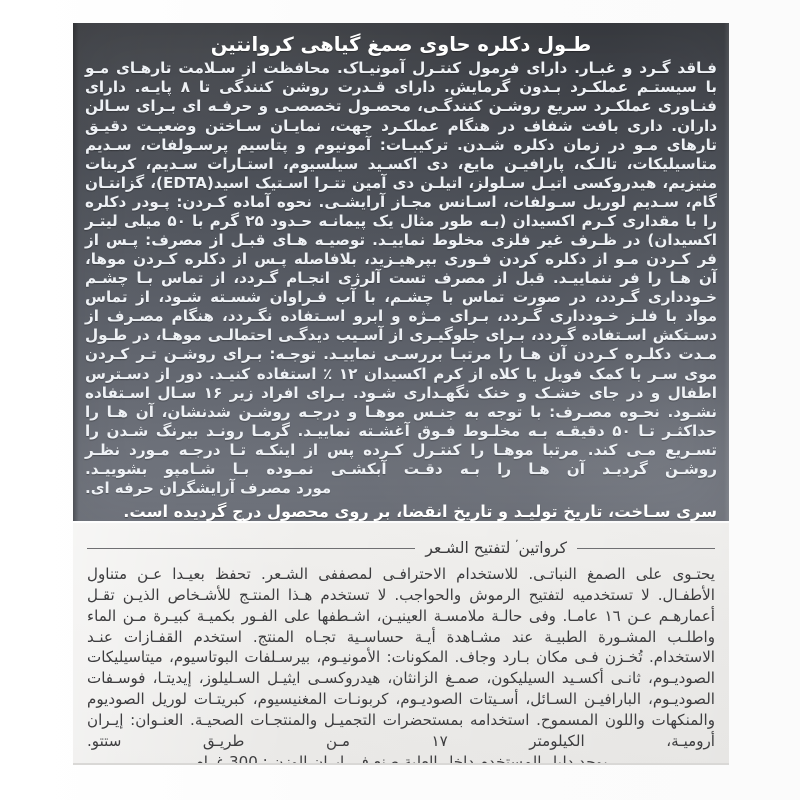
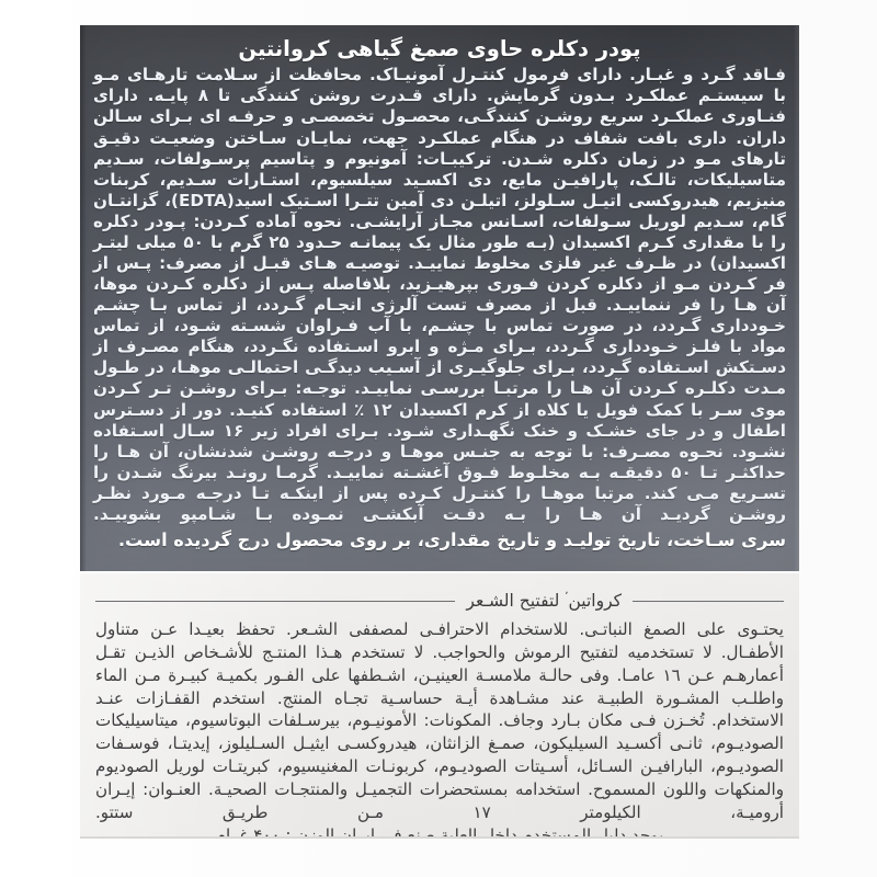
- طـول دکلره حاوی صمغ گیاهی کروانتین
+ پودر دکلره حاوی صمغ گیاهی کروانتین
  فـاقد گـرد و غبـار. دارای فرمول کنتـرل آمونیـاک. محافظت از سـلامت تارهـای مـو با سیستـم عملکـرد بـدون گرمایش. دارای قـدرت روشن کنندگی تا ۸ پایـه. دارای فنـاوری عملکـرد سریع روشـن کنندگـی، محصـول تخصصـی و حرفـه ای بـرای سـالن داران. داری بافت شفاف در هنگام عملکـرد جهت، نمایـان سـاختن وضعیـت دقیـق تارهای مـو در زمان دکلره شـدن. ترکیبـات: آمونیوم و پتاسیم پرسـولفات، سـدیم متاسیلیکات، تالـک، پارافیـن مایع، دی اکسـید سیلسیوم، استـارات سـدیم، کربنات منیزیم، هیدروکسی اتیـل سـلولز، اتیلـن دی آمین تتـرا اسـتیک اسید(EDTA)، گزانتـان گام، سـدیم لوریل سـولفات، اسـانس مجـاز آرایشـی. نحوه آماده کـردن: پـودر دکلره را با مقداری کـرم اکسیدان (بـه طور مثال یک پیمانـه حـدود ۲۵ گرم با ۵۰ میلی لیتـر اکسیدان) در ظـرف غیر فلزی مخلوط نماییـد. توصیـه هـای قبـل از مصرف: پـس از فر کـردن مـو از دکلره کردن فـوری بپرهیـزید، بلافاصله پـس از دکلره کـردن موها، آن هـا را فر ننماییـد. قبل از مصرف تست آلرژی انجـام گـردد، از تماس بـا چشـم خـودداری گـردد، در صورت تماس با چشـم، با آب فـراوان شسـته شـود، از تماس مواد با فلـز خـودداری گـردد، بـرای مـژه و ابرو اسـتفاده نگـردد، هنگام مصـرف از دسـتکش اسـتفاده گـردد، بـرای جلوگیـری از آسـیب دیدگـی احتمالـی موهـا، در طـول مـدت دکلـره کـردن آن هـا را مرتبـا بررسـی نماییـد. توجـه: بـرای روشـن تـر کـردن موی سـر با کمک فویل یا کلاه از کرم اکسیدان ۱۲ ٪ استفاده کنیـد. دور از دسـترس اطفال و در جای خشـک و خنک نگهـداری شـود. بـرای افراد زیر ۱۶ سـال اسـتفاده نشـود. نحـوه مصـرف: با توجه به جنـس موهـا و درجـه روشـن شدنشان، آن هـا را حداکثـر تـا ۵۰ دقیقـه بـه مخلـوط فـوق آغشـته نماییـد. گرمـا رونـد بیرنگ شـدن را تسـریع مـی کند. مرتبا موهـا را کنتـرل کـرده پس از اینکـه تـا درجـه مـورد نظـر روشـن گردیـد آن هـا را بـه دقـت آبکشـی نمـوده بـا شـامپو بشوییـد.
- مورد مصرف آرایشگران حرفه ای.
- سری سـاخت، تاریخ تولیـد و تاریخ انقضا، بر روی محصول درج گردیده است.
+ سری سـاخت، تاریخ تولیـد و تاریخ مقداری، بر روی محصول درج گردیده است.
  کرواتین٬ لتفتیح الشـعر
  یحتـوی علی الصمغ النباتـی. للاستخدام الاحترافـی لمصففی الشـعر. تحفظ بعیـدا عـن متناول الأطفـال. لا تستخدمیه لتفتیح الرموش والحواجب. لا تستخدم هـذا المنتـج للأشـخاص الذیـن تقـل أعمارهـم عـن ١٦ عامـا. وفی حالـة ملامسـة العینیـن، اشـطفها علی الفـور بکمیـة کبیـرة مـن الماء واطلـب المشـورة الطبیـة عند مشـاهدة أیـة حساسـیة تجـاه المنتج. استخدم القفـازات عنـد الاستخدام. تُخـزن فـی مکان بـارد وجاف. المکونات: الأمونیـوم، بیرسـلفات البوتاسیوم، میتاسیلیکات الصودیـوم، ثانـی أکسـید السیلیکون، صمـغ الزانثان، هیدروکسـی ایثیـل السـلیلوز، إیدیتـا، فوسـفات الصودیـوم، البارافیـن السـائل، أسـیتات الصودیـوم، کربونـات المغنیسیوم، کبریتـات لوریل الصودیوم والمنکهات واللون المسموح. استخدامه بمستحضرات التجمیـل والمنتجـات الصحیـة. العنـوان: إیـران أرومیـة، الکیلومتر ١٧ مـن طریـق ستتو.
- یوجد دلیل المستخدم داخل العلبة صنع فی ایران الوزن : 300 غرام
+ یوجد دلیل المستخدم داخل العلبة صنع فی ایران الوزن : ۴۰۰ غرام
